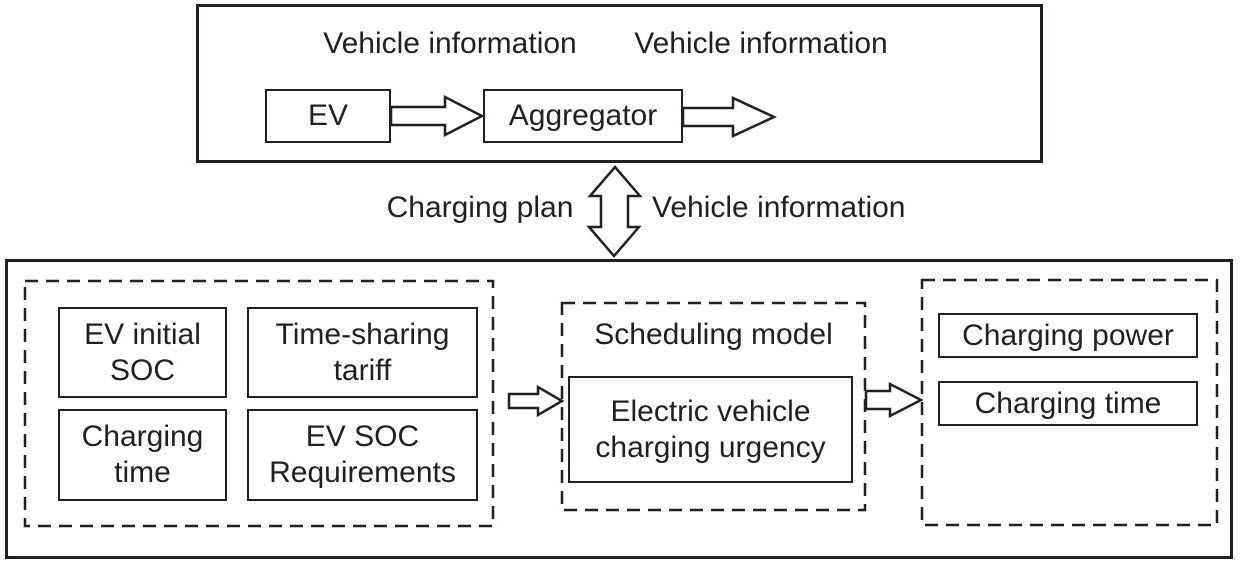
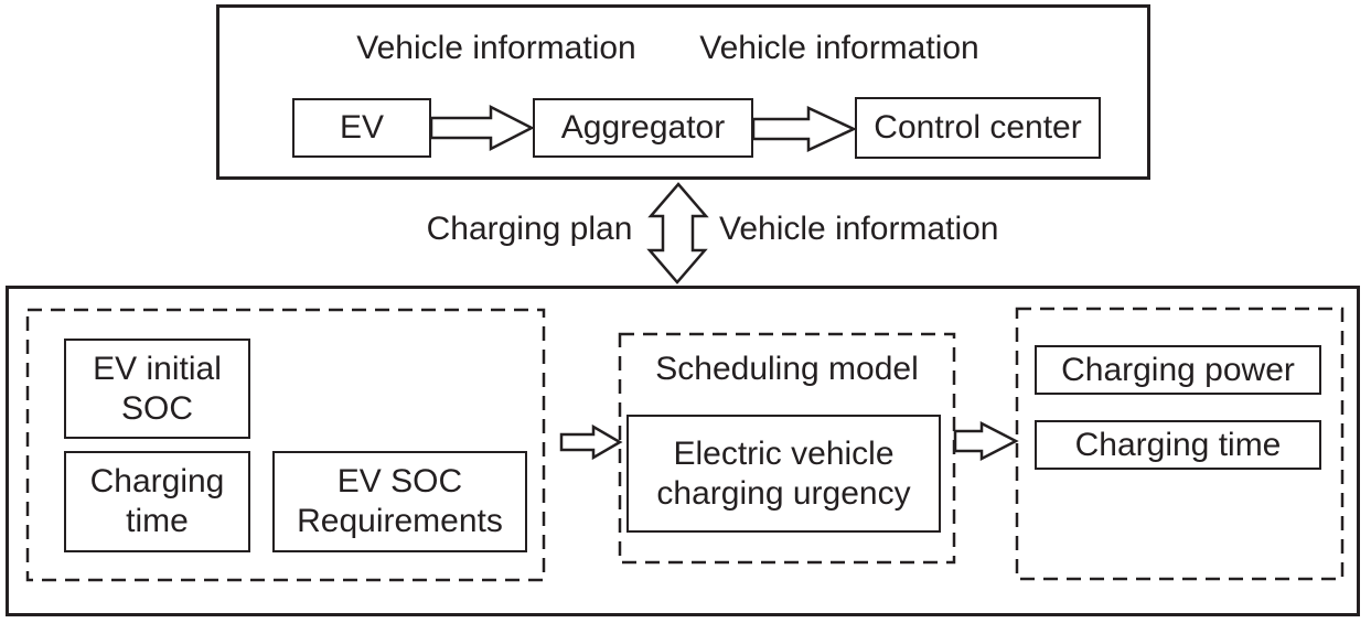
  Vehicle information
  Vehicle information
  EV
  Aggregator
+ Control center
  Charging plan
  Vehicle information
  EV initial
  SOC
- Time-sharing
- tariff
  Charging
  time
  EV SOC
  Requirements
  Scheduling model
  Electric vehicle
  charging urgency
  Charging power
  Charging time
